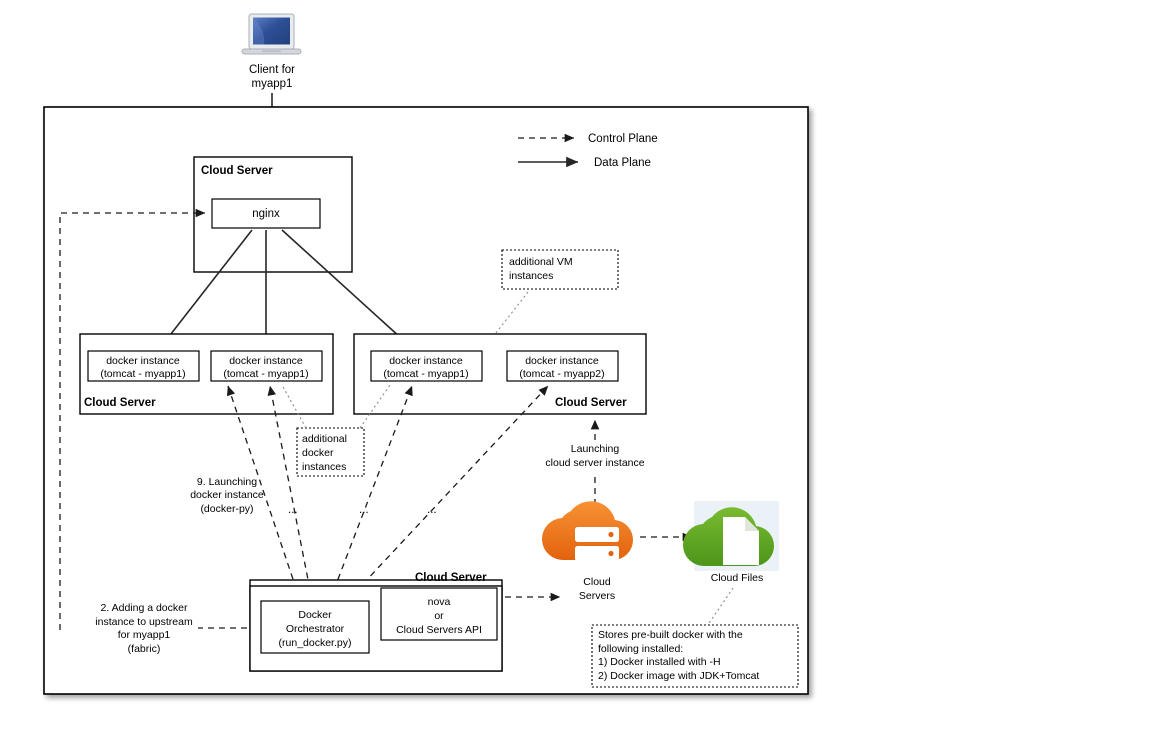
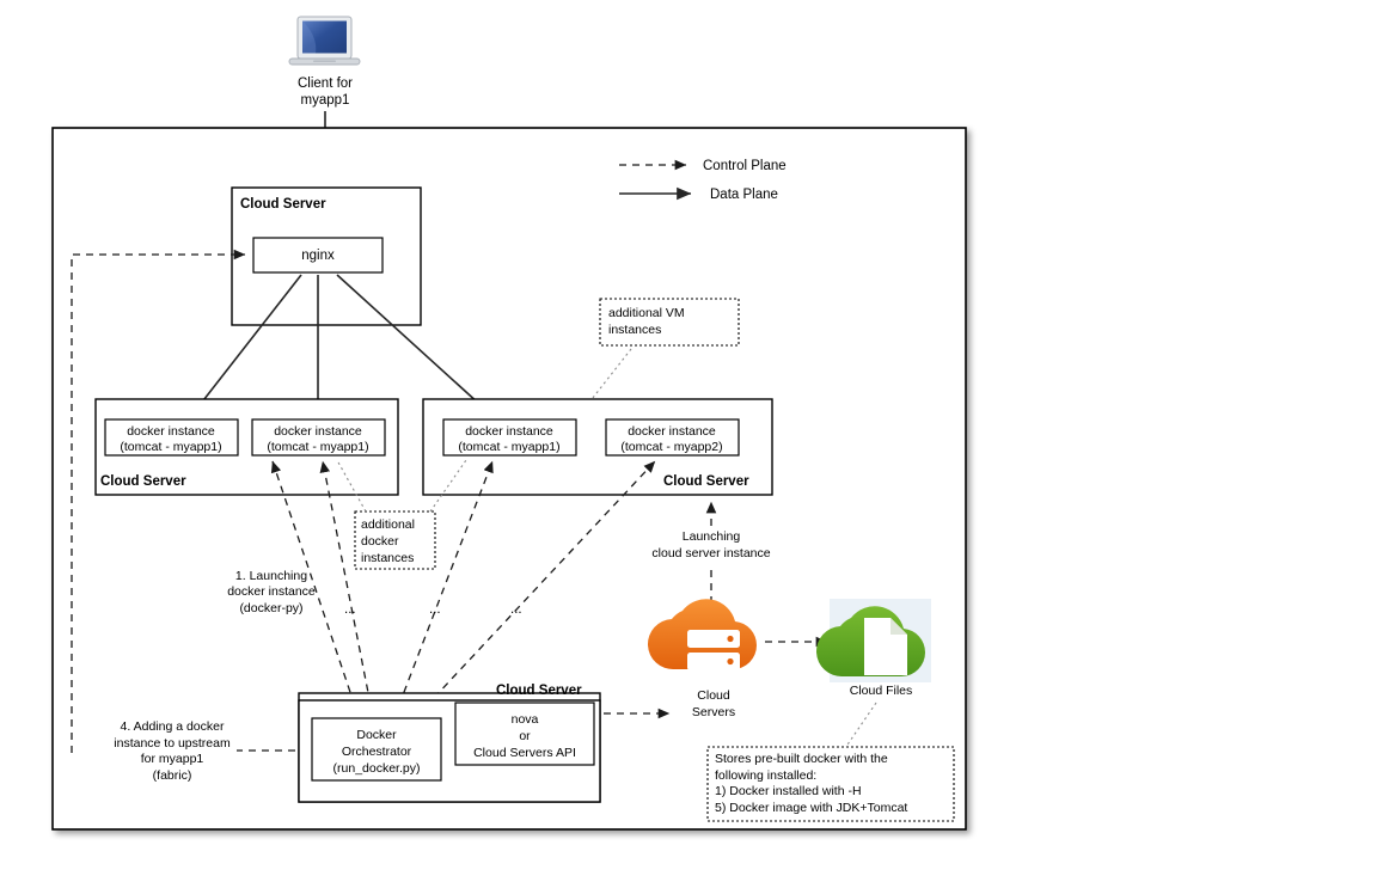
  Client for
  myapp1
  Control Plane
  Data Plane
  Cloud Server
  nginx
  additional VM
  instances
  docker instance
  (tomcat - myapp1)
  docker instance
  (tomcat - myapp1)
  Cloud Server
  docker instance
  (tomcat - myapp1)
  docker instance
  (tomcat - myapp2)
  Cloud Server
  additional
  docker
  instances
  ...
  ...
  ...
- 9. Launching
+ 1. Launching
  docker instance
  (docker-py)
- 2. Adding a docker
+ 4. Adding a docker
  instance to upstream
  for myapp1
  (fabric)
  Launching
  cloud server instance
  Cloud
  Servers
  Cloud Files
  Stores pre-built docker with the
  following installed:
  1) Docker installed with -H
- 2) Docker image with JDK+Tomcat
+ 5) Docker image with JDK+Tomcat
  Cloud Server
  Docker
  Orchestrator
  (run_docker.py)
  nova
  or
  Cloud Servers API
